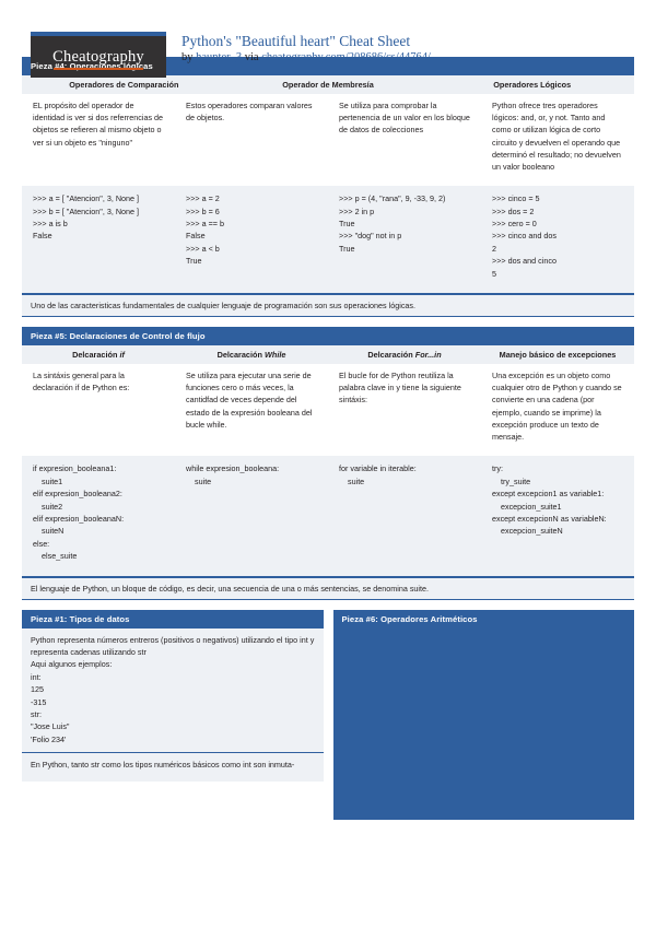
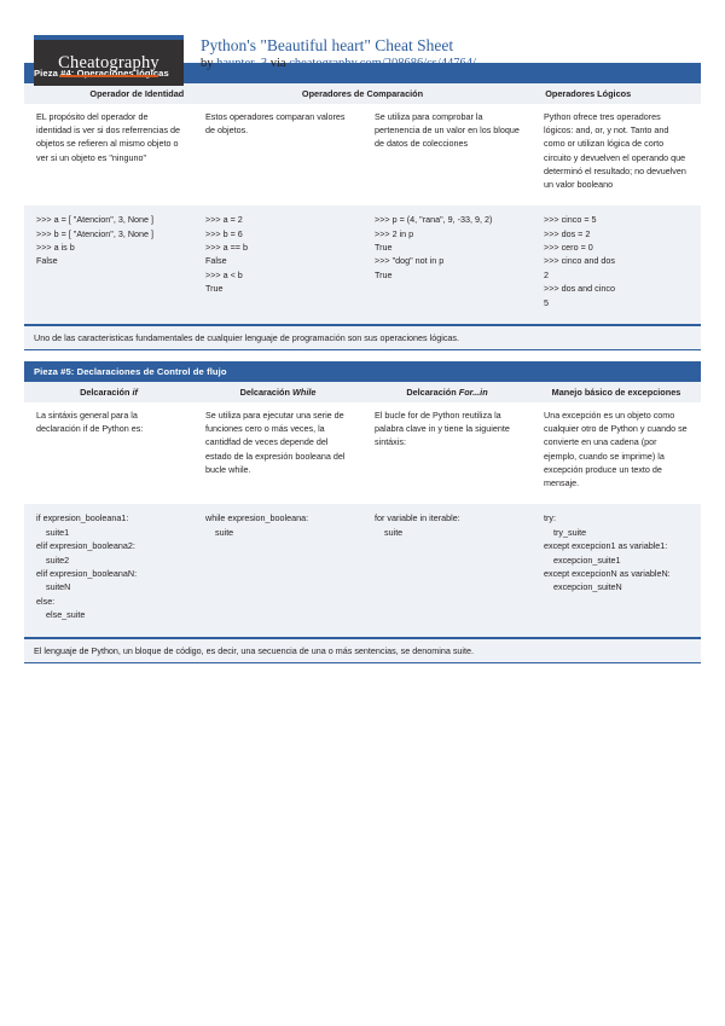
  Cheatography
  Python's "Beautiful heart" Cheat Sheet
  by haunter_3 via cheatography.com/208686/cs/44764/
  Pieza #4: Operaciones lógicas
+ Operador de Identidad
  Operadores de Comparación
- Operador de Membresía
  Operadores Lógicos
  EL propósito del operador de identidad is ver si dos referrencias de objetos se refieren al mismo objeto o ver si un objeto es "ninguno"
  Estos operadores comparan valores de objetos.
  Se utiliza para comprobar la pertenencia de un valor en los bloque de datos de colecciones
  Python ofrece tres operadores lógicos: and, or, y not. Tanto and como or utilizan lógica de corto circuito y devuelven el operando que determinó el resultado; no devuelven un valor booleano
  >>> a = [ "Atencion", 3, None ]
  >>> b = [ "Atencion", 3, None ]
  >>> a is b
  False
  >>> a = 2
  >>> b = 6
  >>> a == b
  False
  >>> a < b
  True
  >>> p = (4, "rana", 9, -33, 9, 2)
  >>> 2 in p
  True
  >>> "dog" not in p
  True
  >>> cinco = 5
  >>> dos = 2
  >>> cero = 0
  >>> cinco and dos
  2
  >>> dos and cinco
  5
  Uno de las caracteristicas fundamentales de cualquier lenguaje de programación son sus operaciones lógicas.
  Pieza #5: Declaraciones de Control de flujo
  Delcaración if
  Delcaración While
  Delcaración For...in
  Manejo básico de excepciones
  La sintáxis general para la declaración if de Python es:
  Se utiliza para ejecutar una serie de funciones cero o más veces, la cantidfad de veces depende del estado de la expresión booleana del bucle while.
  El bucle for de Python reutiliza la palabra clave in y tiene la siguiente sintáxis:
  Una excepción es un objeto como cualquier otro de Python y cuando se convierte en una cadena (por ejemplo, cuando se imprime) la excepción produce un texto de mensaje.
  if expresion_booleana1:
  suite1
  elif expresion_booleana2:
  suite2
  elif expresion_booleanaN:
  suiteN
  else:
  else_suite
  while expresion_booleana:
  suite
  for variable in iterable:
  suite
  try:
  try_suite
  except excepcion1 as variable1:
  excepcion_suite1
  except excepcionN as variableN:
  excepcion_suiteN
  El lenguaje de Python, un bloque de código, es decir, una secuencia de una o más sentencias, se denomina suite.
- Pieza #1: Tipos de datos
- Python representa números entreros (positivos o negativos) utilizando el tipo int y representa cadenas utilizando str
- Aqui algunos ejemplos:
- int:
- 125
- -315
- str:
- "Jose Luis"
- 'Folio 234'
- En Python, tanto str como los tipos numéricos básicos como int son inmuta-
- Pieza #6: Operadores Aritméticos
